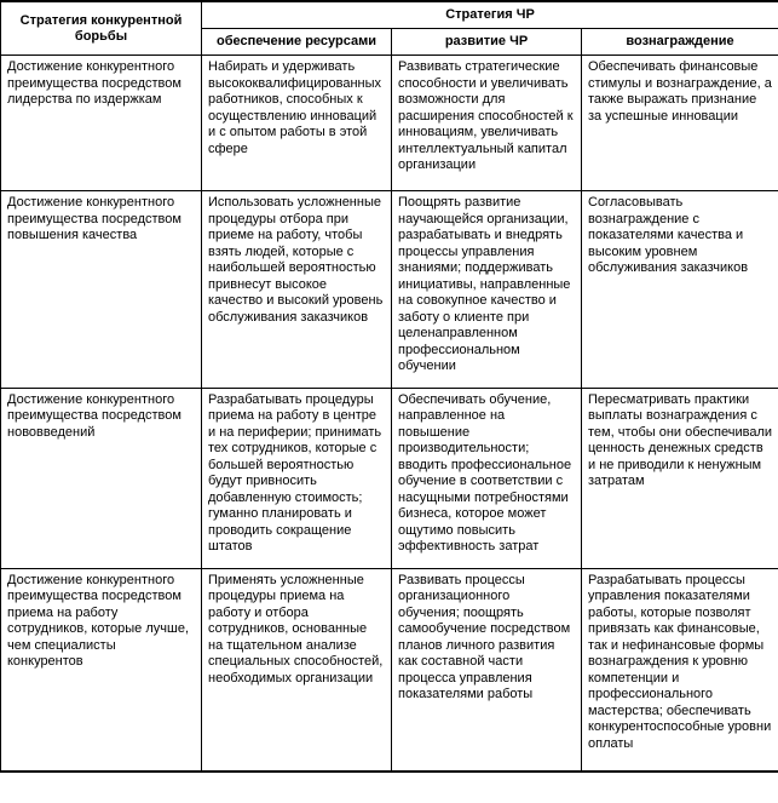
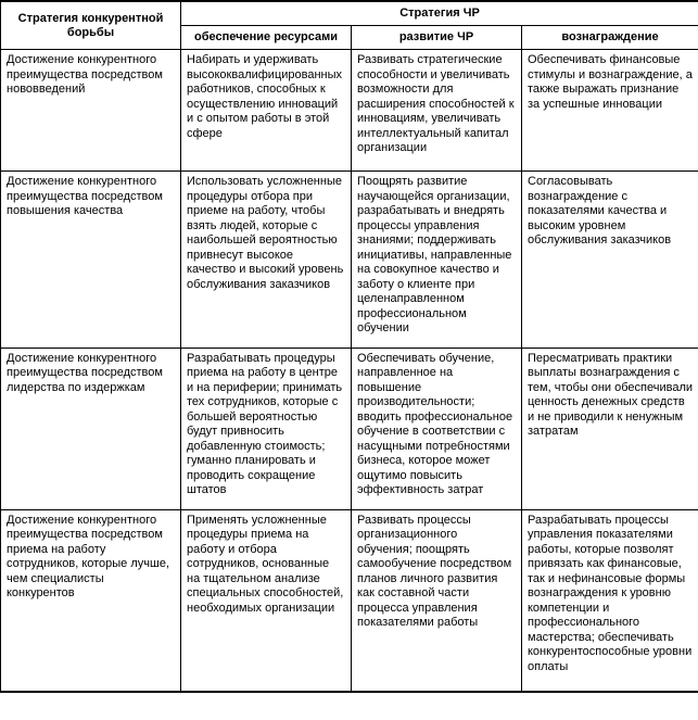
  Стратегия конкурентной борьбы	Стратегия ЧР
  обеспечение ресурсами	развитие ЧР	вознаграждение
- Достижение конкурентного преимущества посредством лидерства по издержкам	Набирать и удерживать высококвалифицированных работников, способных к осуществлению инноваций и с опытом работы в этой сфере	Развивать стратегические способности и увеличивать возможности для расширения способностей к инновациям, увеличивать интеллектуальный капитал организации	Обеспечивать финансовые стимулы и вознаграждение, а также выражать признание за успешные инновации
+ Достижение конкурентного преимущества посредством нововведений	Набирать и удерживать высококвалифицированных работников, способных к осуществлению инноваций и с опытом работы в этой сфере	Развивать стратегические способности и увеличивать возможности для расширения способностей к инновациям, увеличивать интеллектуальный капитал организации	Обеспечивать финансовые стимулы и вознаграждение, а также выражать признание за успешные инновации
  Достижение конкурентного преимущества посредством повышения качества	Использовать усложненные процедуры отбора при приеме на работу, чтобы взять людей, которые с наибольшей вероятностью привнесут высокое качество и высокий уровень обслуживания заказчиков	Поощрять развитие научающейся организации, разрабатывать и внедрять процессы управления знаниями; поддерживать инициативы, направленные на совокупное качество и заботу о клиенте при целенаправленном профессиональном обучении	Согласовывать вознаграждение с показателями качества и высоким уровнем обслуживания заказчиков
- Достижение конкурентного преимущества посредством нововведений	Разрабатывать процедуры приема на работу в центре и на периферии; принимать тех сотрудников, которые с большей вероятностью будут привносить добавленную стоимость; гуманно планировать и проводить сокращение штатов	Обеспечивать обучение, направленное на повышение производительности; вводить профессиональное обучение в соответствии с насущными потребностями бизнеса, которое может ощутимо повысить эффективность затрат	Пересматривать практики выплаты вознаграждения с тем, чтобы они обеспечивали ценность денежных средств и не приводили к ненужным затратам
+ Достижение конкурентного преимущества посредством лидерства по издержкам	Разрабатывать процедуры приема на работу в центре и на периферии; принимать тех сотрудников, которые с большей вероятностью будут привносить добавленную стоимость; гуманно планировать и проводить сокращение штатов	Обеспечивать обучение, направленное на повышение производительности; вводить профессиональное обучение в соответствии с насущными потребностями бизнеса, которое может ощутимо повысить эффективность затрат	Пересматривать практики выплаты вознаграждения с тем, чтобы они обеспечивали ценность денежных средств и не приводили к ненужным затратам
  Достижение конкурентного преимущества посредством приема на работу сотрудников, которые лучше, чем специалисты конкурентов	Применять усложненные процедуры приема на работу и отбора сотрудников, основанные на тщательном анализе специальных способностей, необходимых организации	Развивать процессы организационного обучения; поощрять самообучение посредством планов личного развития как составной части процесса управления показателями работы	Разрабатывать процессы управления показателями работы, которые позволят привязать как финансовые, так и нефинансовые формы вознаграждения к уровню компетенции и профессионального мастерства; обеспечивать конкурентоспособные уровни оплаты
